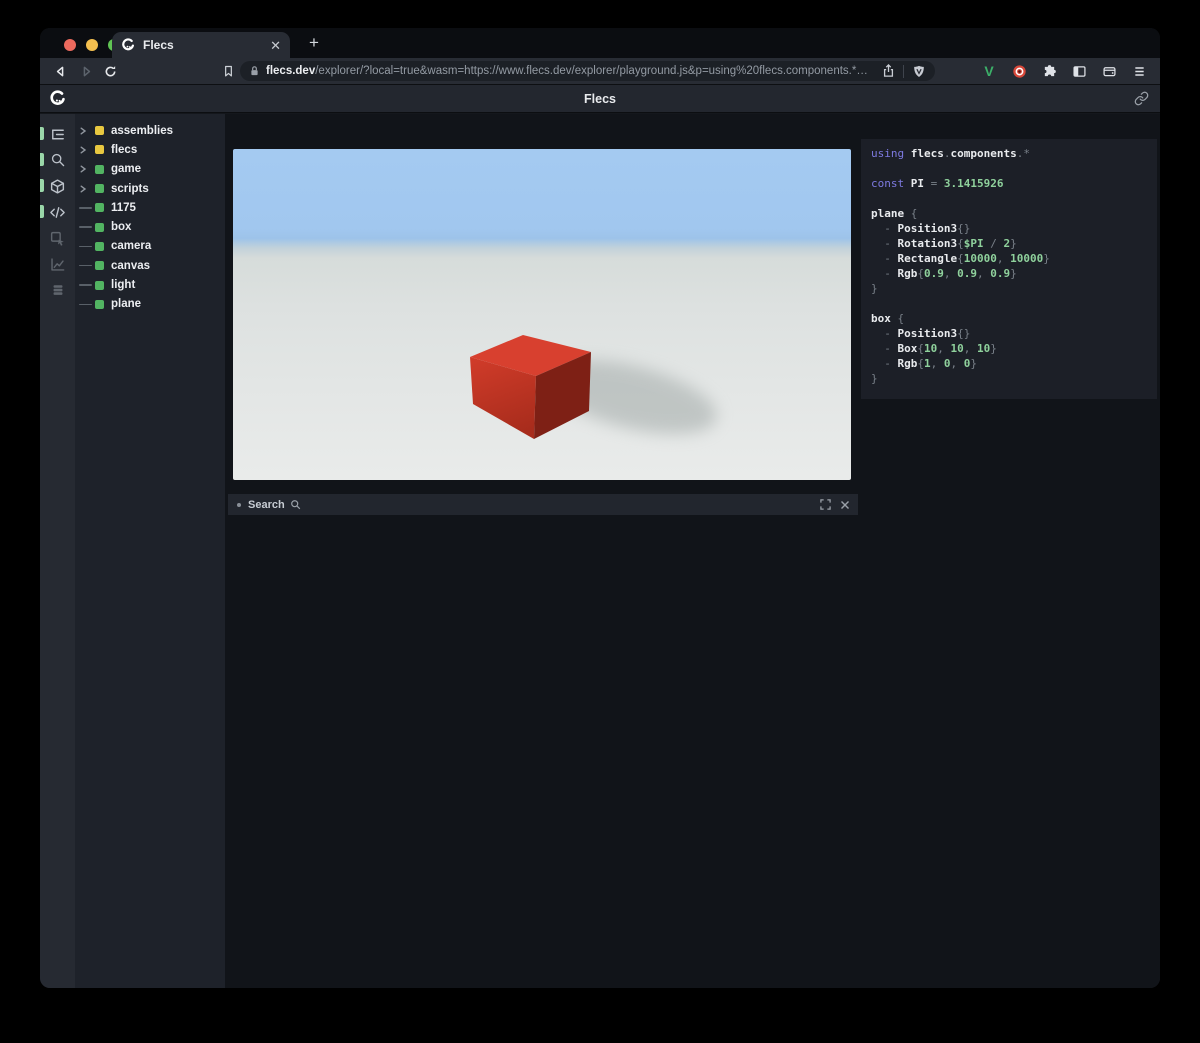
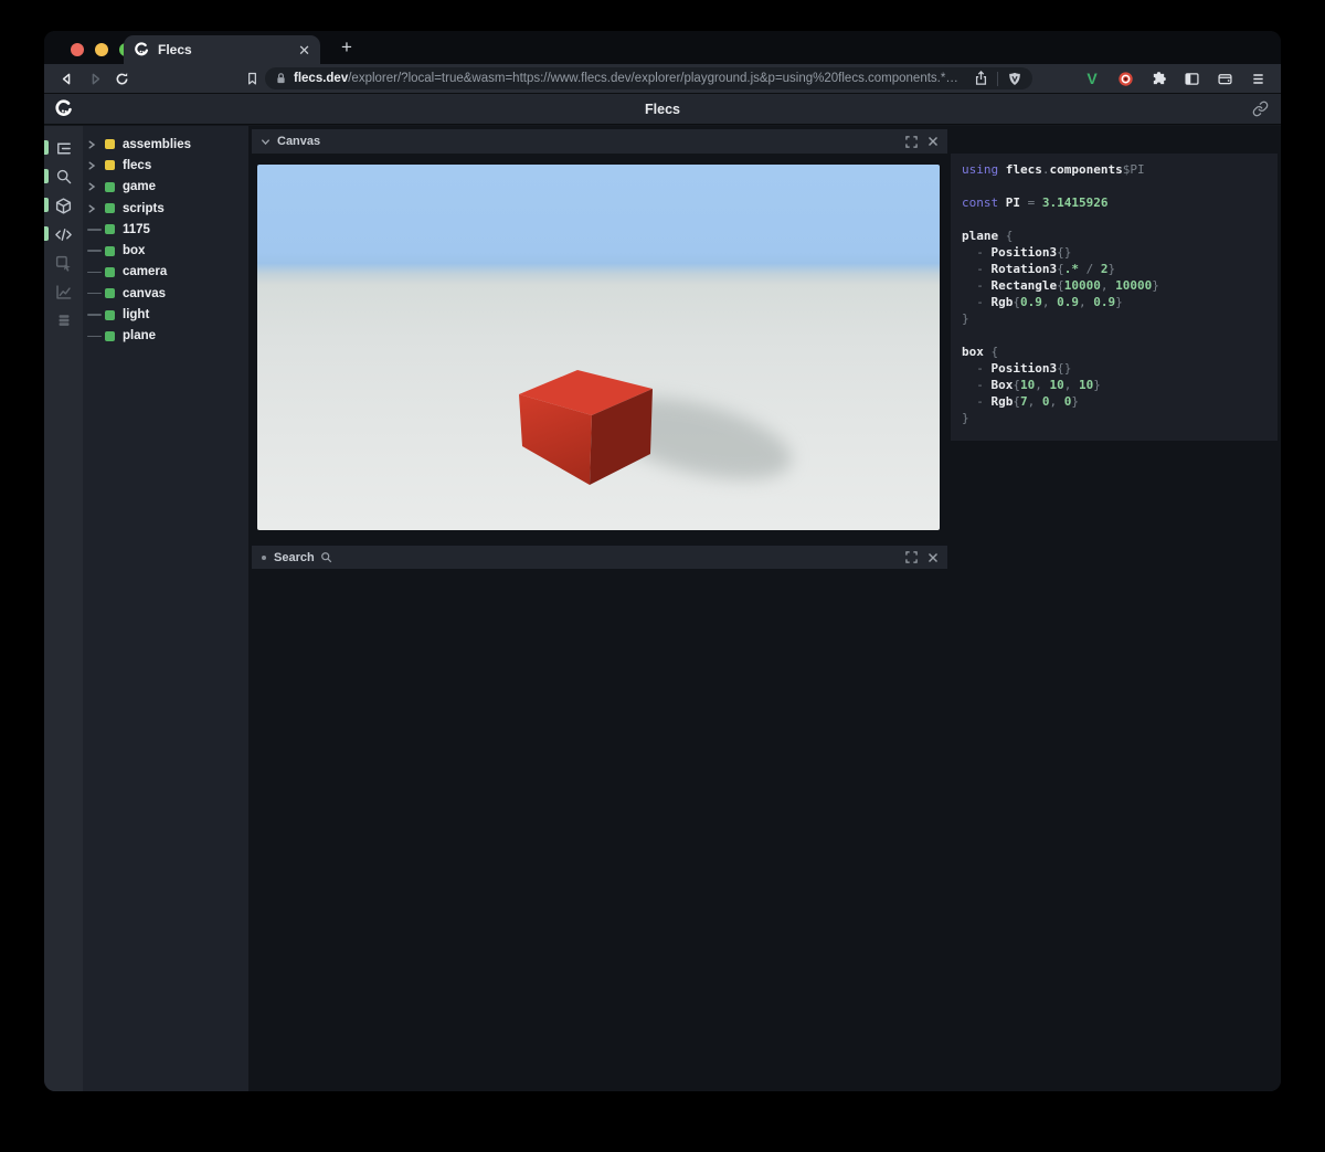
  Flecs
  ✕
  +
  flecs.dev
  /explorer/?local=true&wasm=https://www.flecs.dev/explorer/playground.js&p=using%20flecs.components.*%0
  V
  Flecs
  assemblies
  flecs
  game
  scripts
  1175
  box
  camera
  canvas
  light
  plane
+ Canvas
  Search
- using flecs.components.*
+ using flecs.components$PI
  const PI = 3.1415926
  plane {
  - Position3{}
- - Rotation3{$PI / 2}
+ - Rotation3{.* / 2}
  - Rectangle{10000, 10000}
  - Rgb{0.9, 0.9, 0.9}
  }
  box {
  - Position3{}
  - Box{10, 10, 10}
- - Rgb{1, 0, 0}
+ - Rgb{7, 0, 0}
  }
